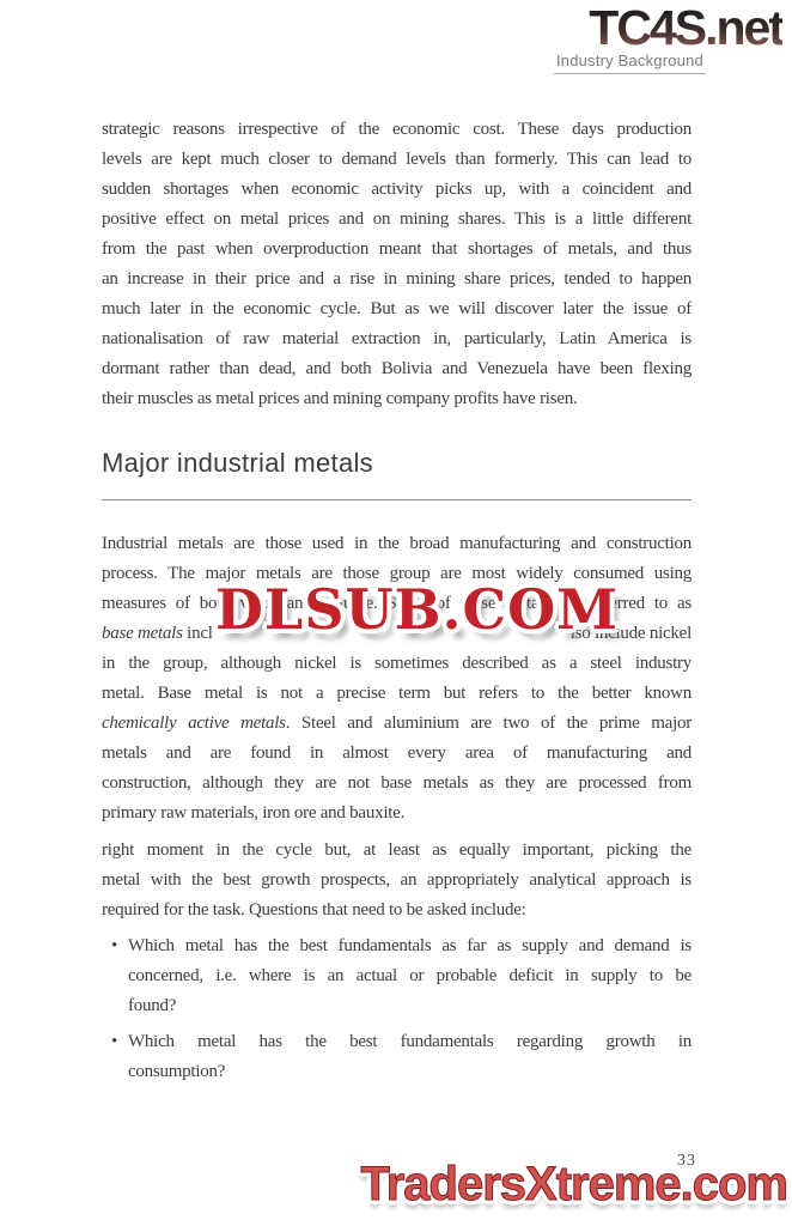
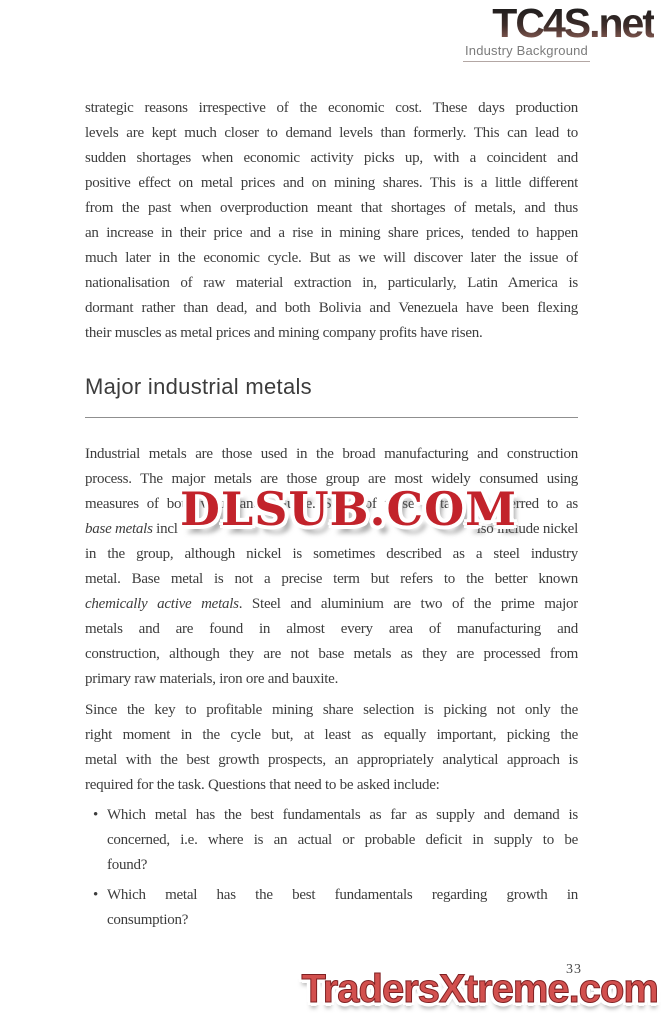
  TC4S.net
  Industry Background
  strategic reasons irrespective of the economic cost. These days production
  levels are kept much closer to demand levels than formerly. This can lead to
  sudden shortages when economic activity picks up, with a coincident and
  positive effect on metal prices and on mining shares. This is a little different
  from the past when overproduction meant that shortages of metals, and thus
  an increase in their price and a rise in mining share prices, tended to happen
  much later in the economic cycle. But as we will discover later the issue of
  nationalisation of raw material extraction in, particularly, Latin America is
  dormant rather than dead, and both Bolivia and Venezuela have been flexing
  their muscles as metal prices and mining company profits have risen.
  Major industrial metals
  Industrial metals are those used in the broad manufacturing and construction
  process. The major metals are those group are most widely consumed using
  measures of both value and volume. Some of these metals are referred to as
  base metals incl
  lso include nickel
  in the group, although nickel is sometimes described as a steel industry
  metal. Base metal is not a precise term but refers to the better known
  chemically active metals. Steel and aluminium are two of the prime major
  metals and are found in almost every area of manufacturing and
  construction, although they are not base metals as they are processed from
  primary raw materials, iron ore and bauxite.
+ Since the key to profitable mining share selection is picking not only the
  right moment in the cycle but, at least as equally important, picking the
  metal with the best growth prospects, an appropriately analytical approach is
  required for the task. Questions that need to be asked include:
  •
  Which metal has the best fundamentals as far as supply and demand is
  concerned, i.e. where is an actual or probable deficit in supply to be
  found?
  •
  Which metal has the best fundamentals regarding growth in
  consumption?
  DLSUB.COM
  33
  TradersXtreme.com
